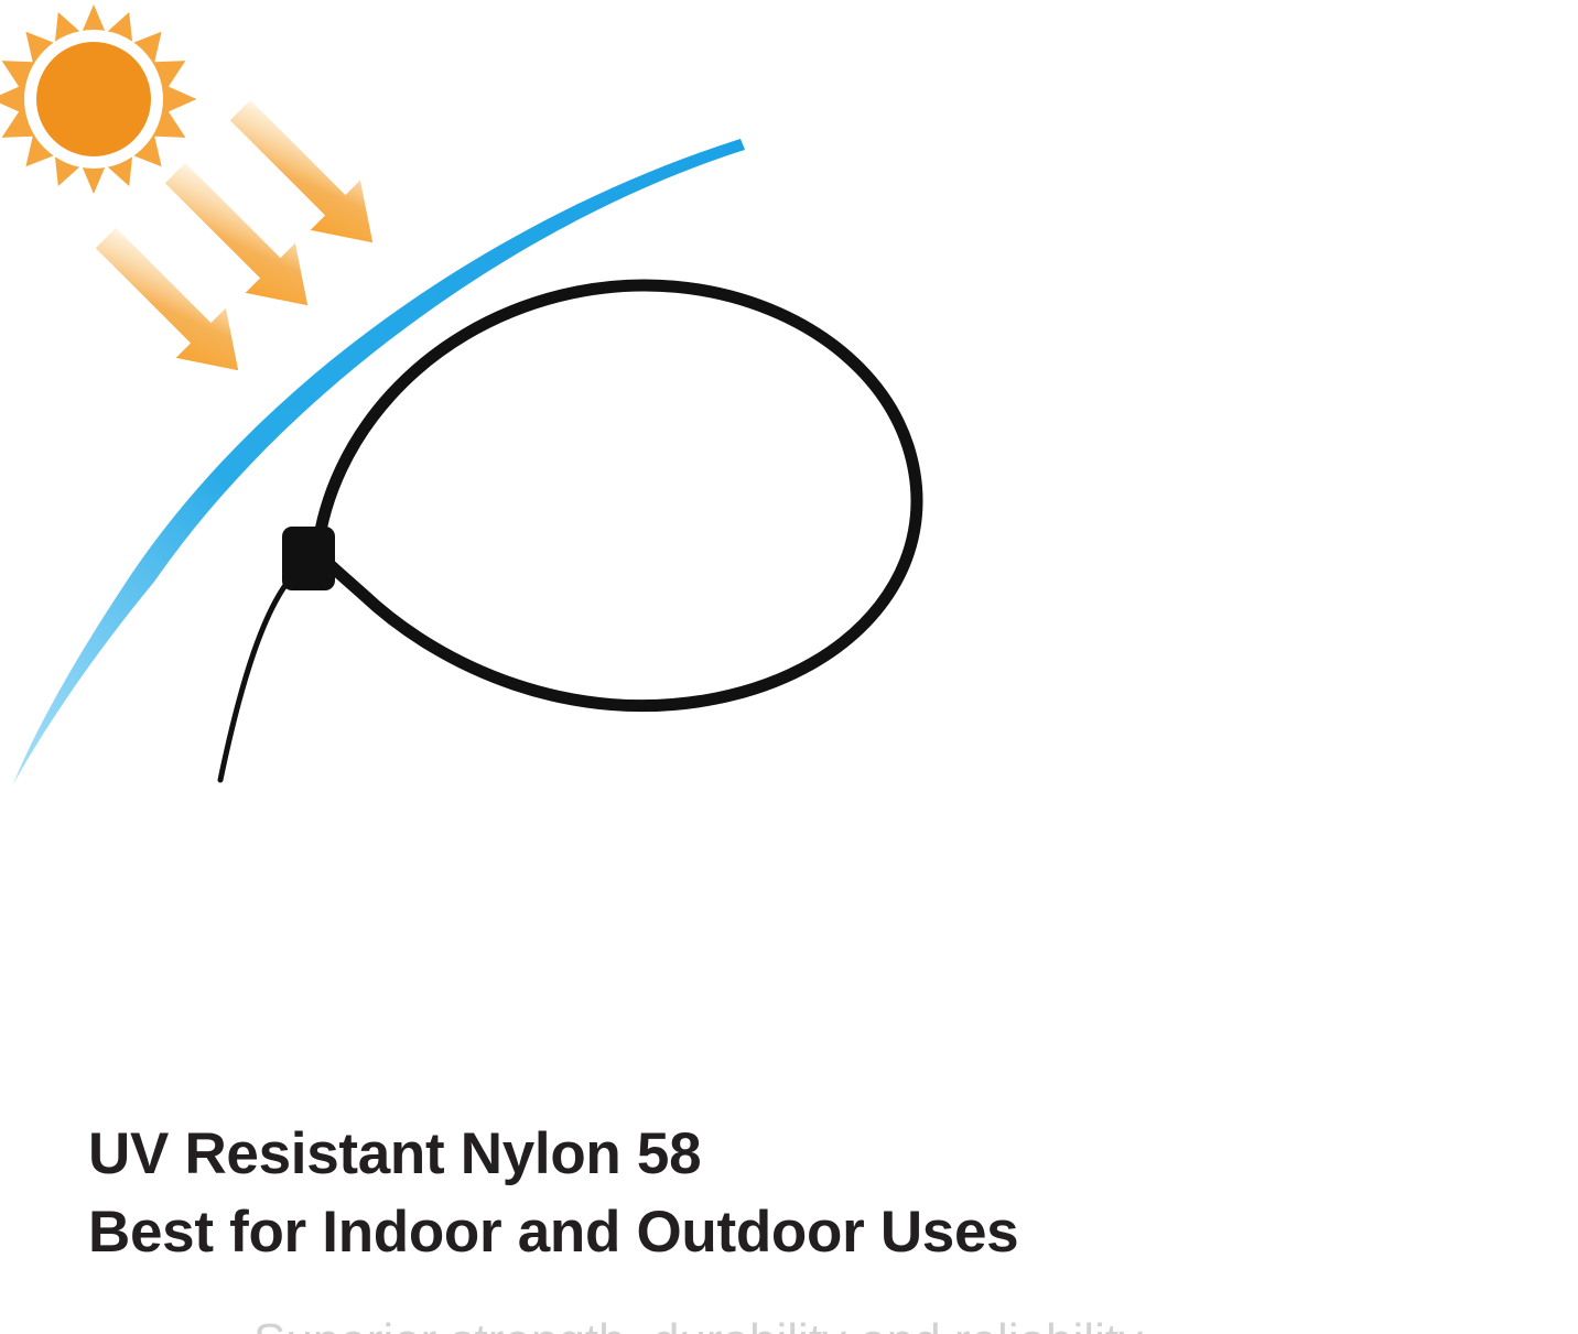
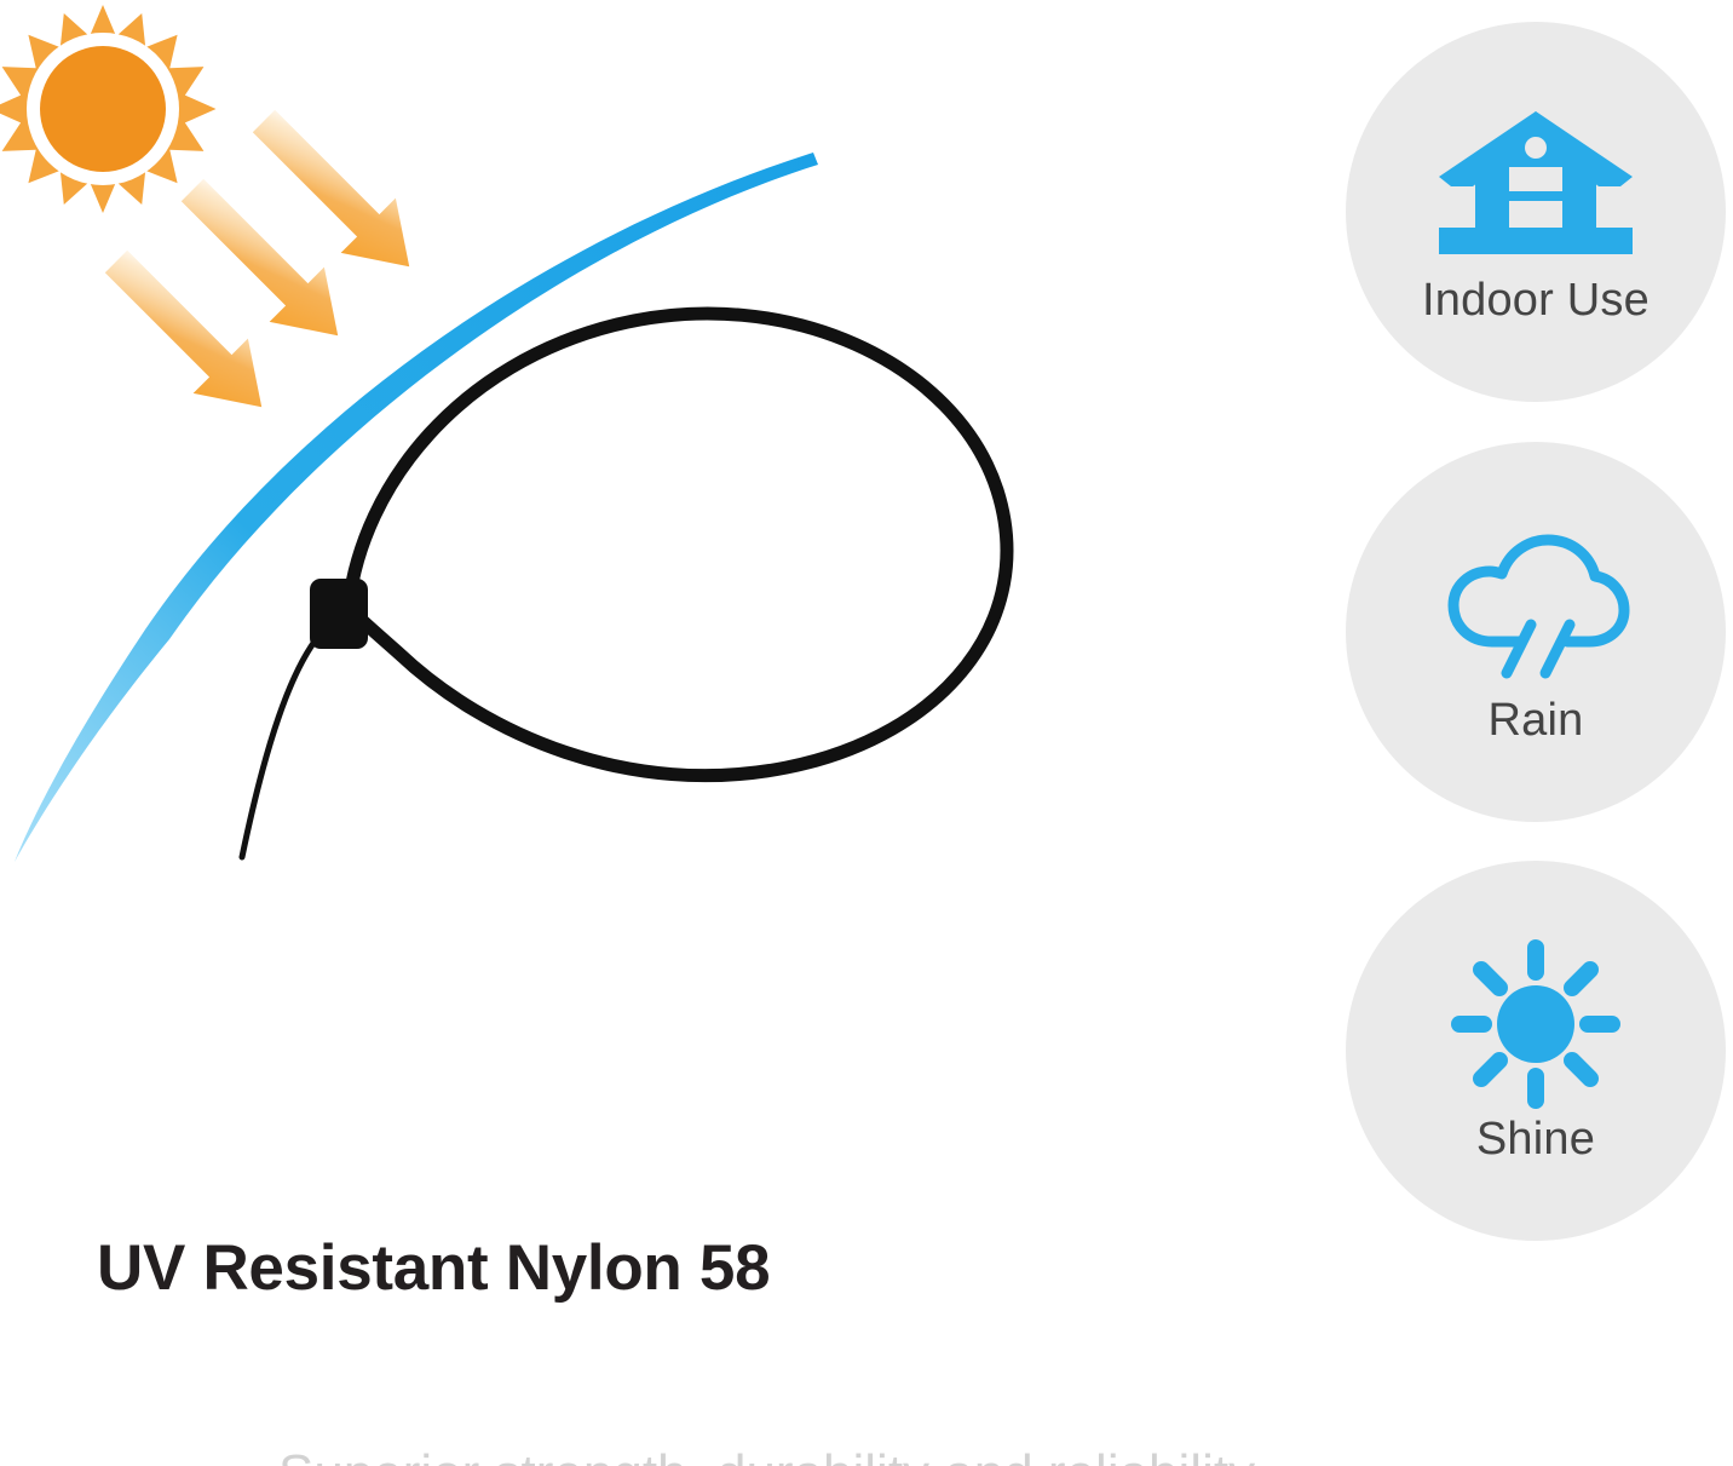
+ Indoor Use
+ Rain
+ Shine
  UV Resistant Nylon 58
- Best for Indoor and Outdoor Uses
